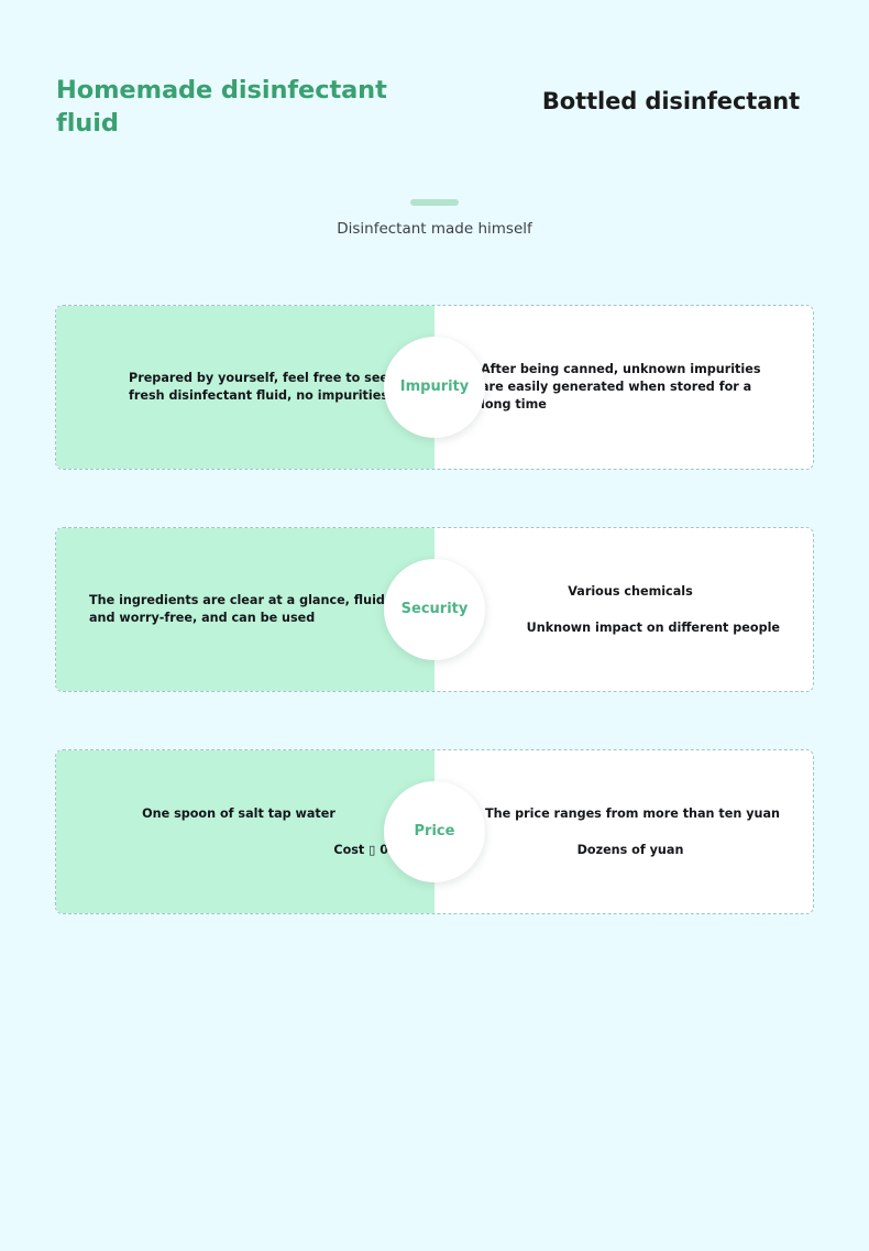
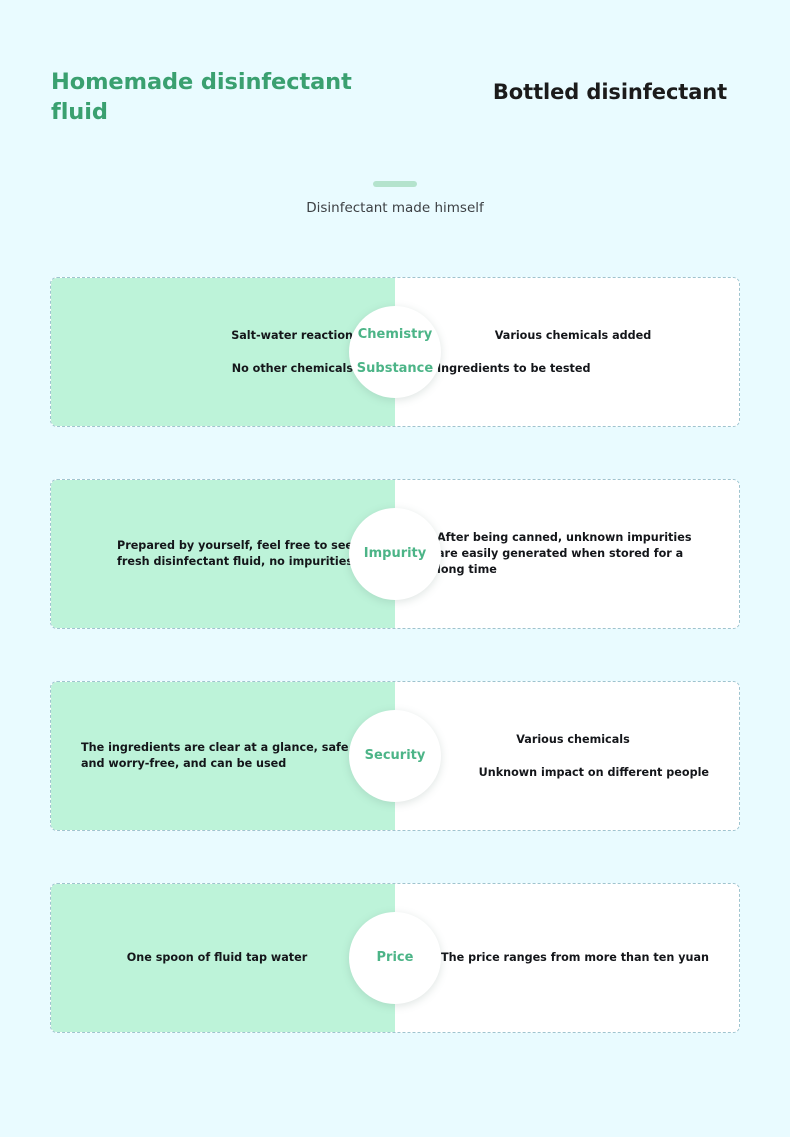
  Homemade disinfectant fluid
  Bottled disinfectant
  Disinfectant made himself
+ Salt-water reaction
+ No other chemicals
+ Chemistry
+ Substance
+ Various chemicals added
+ Ingredients to be tested
  Prepared by yourself, feel free to se fresh disinfectant fluid, no impuritie
  Impurity
  After being canned, unknown impurities re easily generated when stored for a long time
- The ingredients are clear at a glance, fluid and worry-free, and can be used
+ The ingredients are clear at a glance, safe and worry-free, and can be used
  Security
  Various chemicals
  Unknown impact on different people
- One spoon of salt tap water
+ One spoon of fluid tap water
- Cost ▯ 0
  Price
  The price ranges from more than ten yuan
- Dozens of yuan
